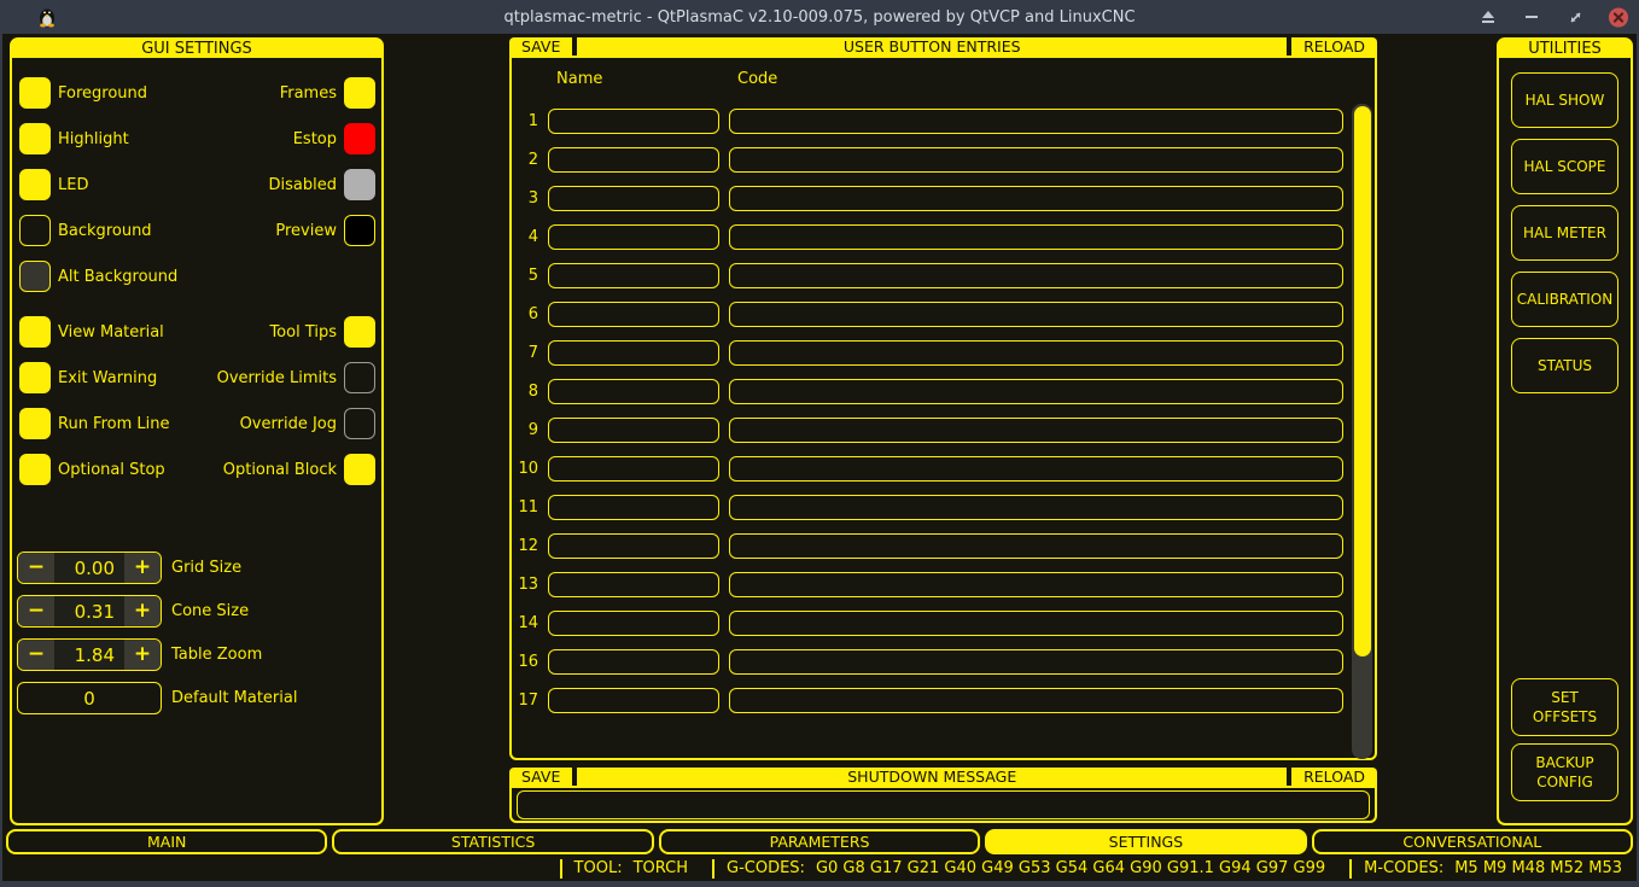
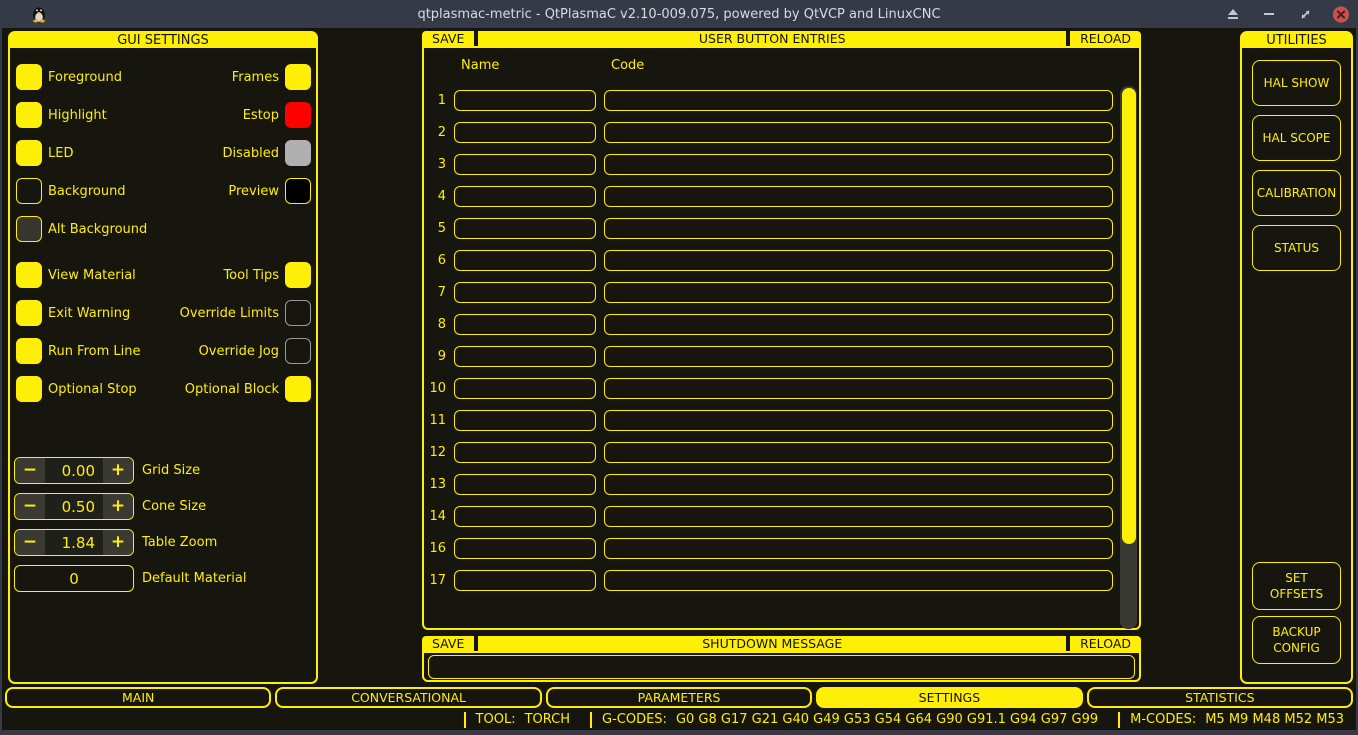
  qtplasmac-metric - QtPlasmaC v2.10-009.075, powered by QtVCP and LinuxCNC
  GUI SETTINGS
  Foreground
  Frames
  Highlight
  Estop
  LED
  Disabled
  Background
  Preview
  Alt Background
  View Material
  Tool Tips
  Exit Warning
  Override Limits
  Run From Line
  Override Jog
  Optional Stop
  Optional Block
  −
  0.00
  +
  Grid Size
  −
- 0.31
+ 0.50
  +
  Cone Size
  −
  1.84
  +
  Table Zoom
  0
  Default Material
  SAVE
  USER BUTTON ENTRIES
  RELOAD
  Name
  Code
  1
  2
  3
  4
  5
  6
  7
  8
  9
  10
  11
  12
  13
  14
  16
  17
  SAVE
  SHUTDOWN MESSAGE
  RELOAD
  UTILITIES
  HAL SHOW
  HAL SCOPE
- HAL METER
  CALIBRATION
  STATUS
  SET OFFSETS
  BACKUP CONFIG
  MAIN
- STATISTICS
+ CONVERSATIONAL
  PARAMETERS
  SETTINGS
- CONVERSATIONAL
+ STATISTICS
  TOOL:
  TORCH
  G-CODES:
  G0 G8 G17 G21 G40 G49 G53 G54 G64 G90 G91.1 G94 G97 G99
  M-CODES:
  M5 M9 M48 M52 M53
